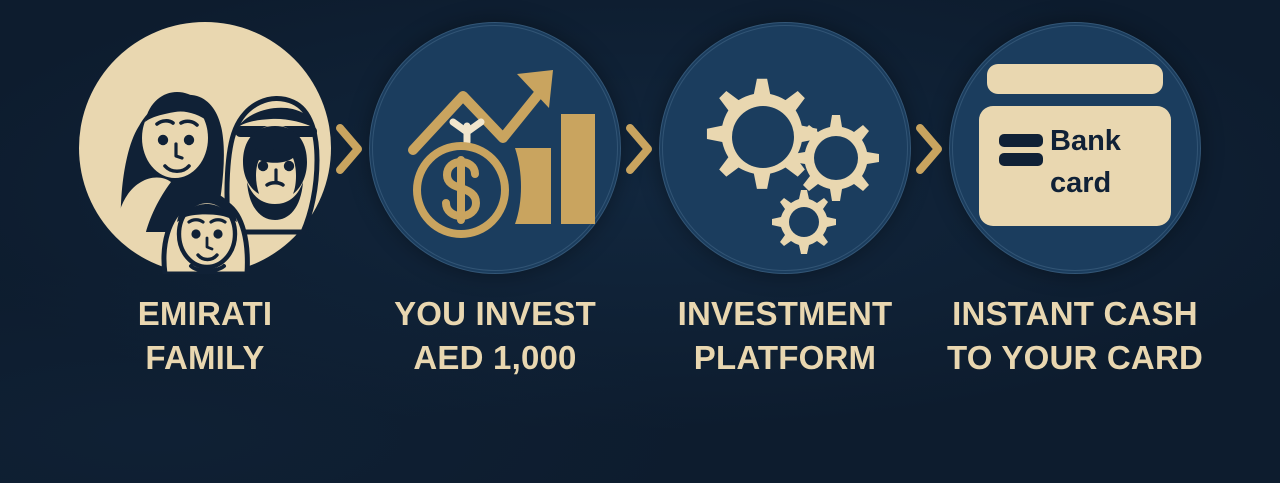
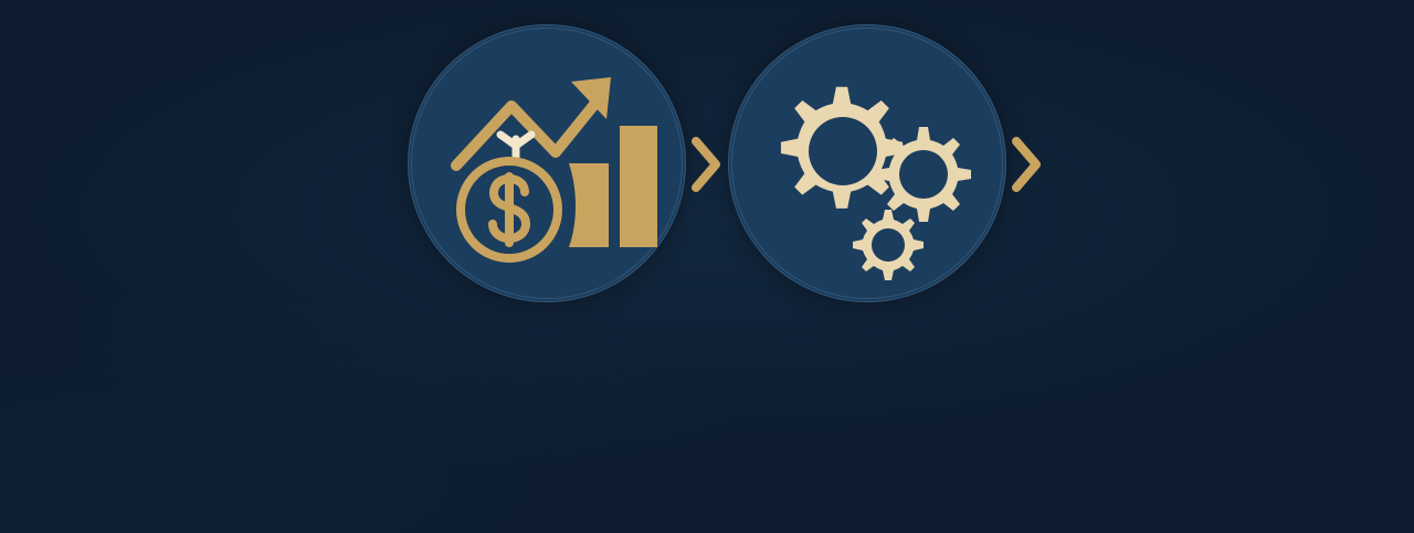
- EMIRATI
- FAMILY
- YOU INVEST
- AED 1,000
- INVESTMENT
- PLATFORM
- Bank
- card
- INSTANT CASH
- TO YOUR CARD
